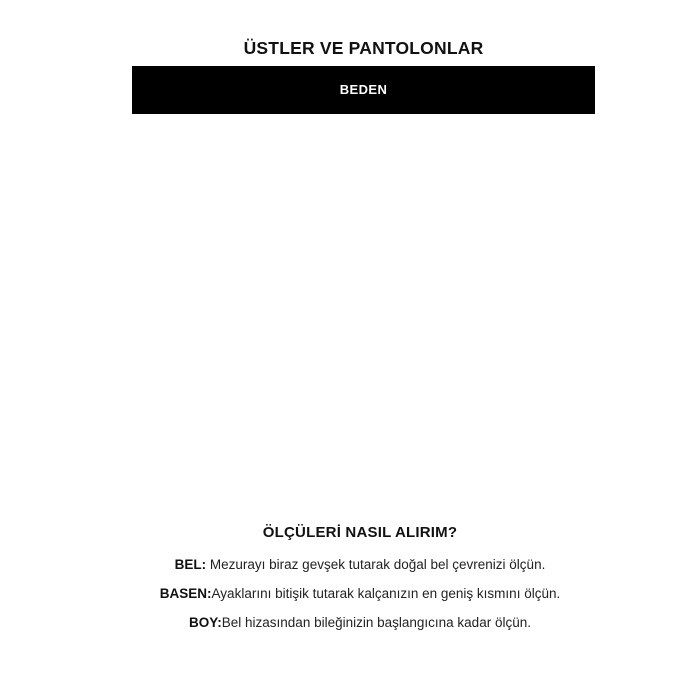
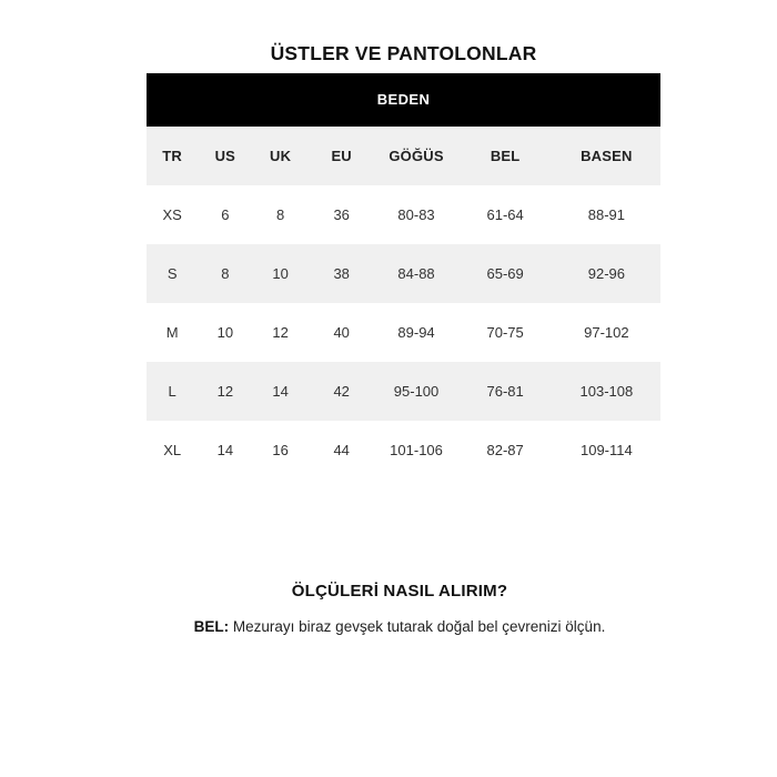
  ÜSTLER VE PANTOLONLAR
  BEDEN
+ TR	US	UK	EU	GÖĞÜS	BEL	BASEN
+ XS	6	8	36	80-83	61-64	88-91
+ S	8	10	38	84-88	65-69	92-96
+ M	10	12	40	89-94	70-75	97-102
+ L	12	14	42	95-100	76-81	103-108
+ XL	14	16	44	101-106	82-87	109-114
  ÖLÇÜLERİ NASIL ALIRIM?
  BEL: Mezurayı biraz gevşek tutarak doğal bel çevrenizi ölçün.
- BASEN:Ayaklarını bitişik tutarak kalçanızın en geniş kısmını ölçün.
- BOY:Bel hizasından bileğinizin başlangıcına kadar ölçün.
